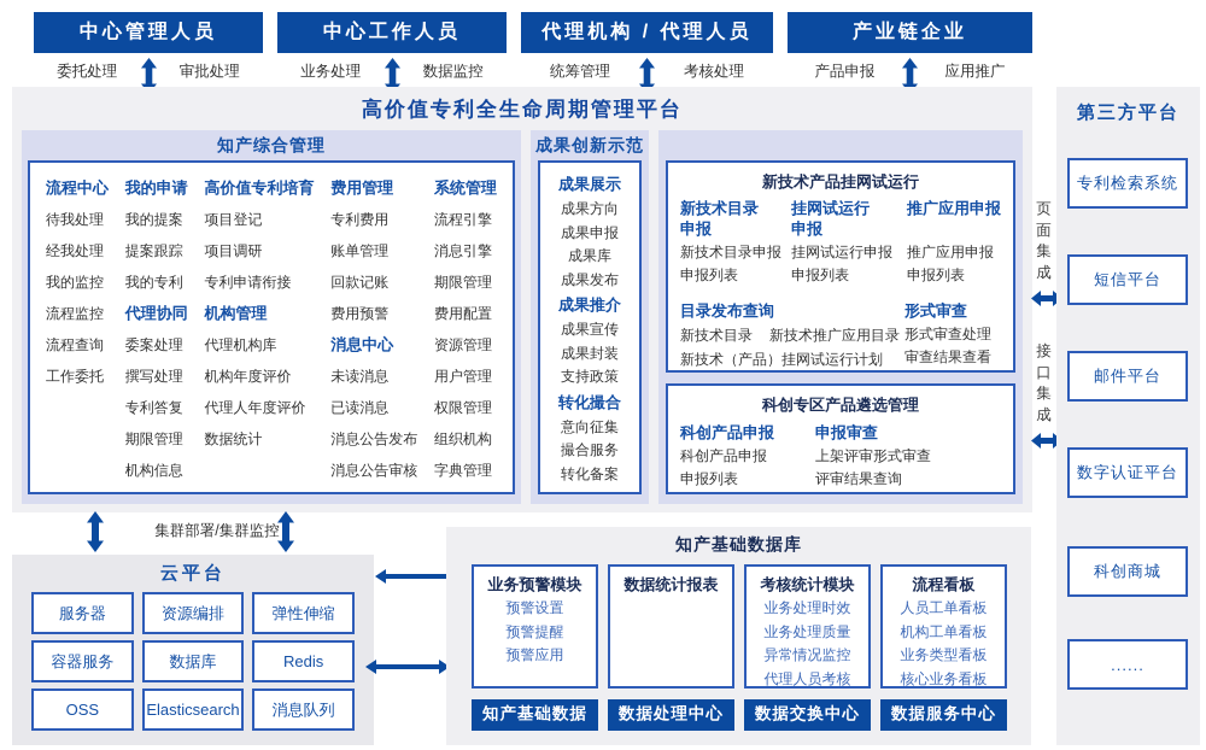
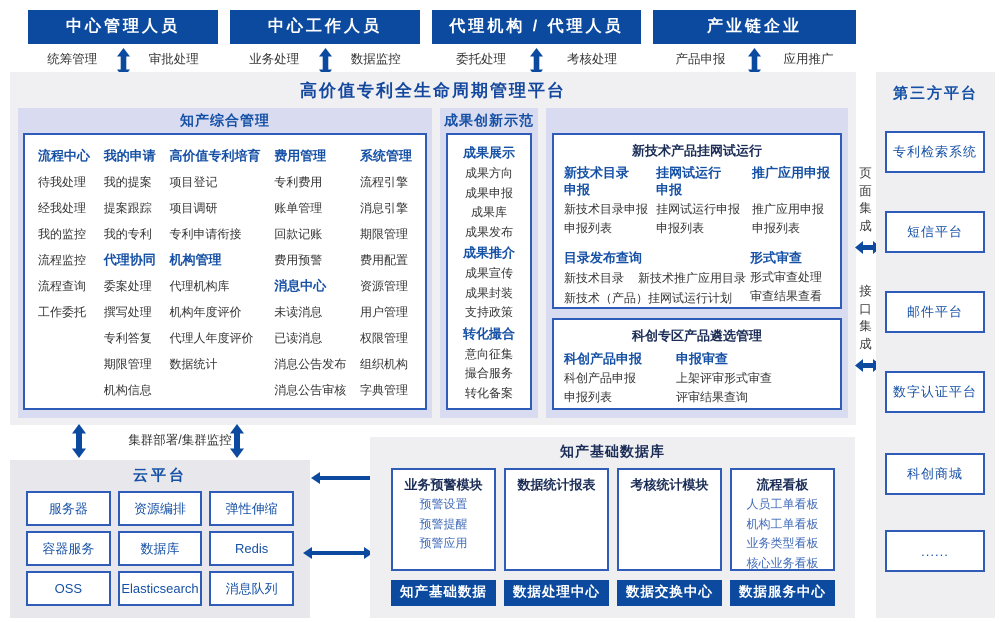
  中心管理人员
- 委托处理
+ 统筹管理
  审批处理
  中心工作人员
  业务处理
  数据监控
  代理机构 / 代理人员
- 统筹管理
+ 委托处理
  考核处理
  产业链企业
  产品申报
  应用推广
  高价值专利全生命周期管理平台
  知产综合管理
  流程中心
  待我处理
  经我处理
  我的监控
  流程监控
  流程查询
  工作委托
  我的申请
  我的提案
  提案跟踪
  我的专利
  代理协同
  委案处理
  撰写处理
  专利答复
  期限管理
  机构信息
  高价值专利培育
  项目登记
  项目调研
  专利申请衔接
  机构管理
  代理机构库
  机构年度评价
  代理人年度评价
  数据统计
  费用管理
  专利费用
  账单管理
  回款记账
  费用预警
  消息中心
  未读消息
  已读消息
  消息公告发布
  消息公告审核
  系统管理
  流程引擎
  消息引擎
  期限管理
  费用配置
  资源管理
  用户管理
  权限管理
  组织机构
  字典管理
  成果创新示范
  成果展示
  成果方向
  成果申报
  成果库
  成果发布
  成果推介
  成果宣传
  成果封装
  支持政策
  转化撮合
  意向征集
  撮合服务
  转化备案
  新技术产品挂网试运行
  新技术目录申报
  新技术目录申报
  申报列表
  挂网试运行申报
  挂网试运行申报
  申报列表
  推广应用申报
  推广应用申报
  申报列表
  目录发布查询
  新技术目录
  新技术推广应用目录
  新技术（产品）挂网试运行计划
  形式审查
  形式审查处理
  审查结果查看
  科创专区产品遴选管理
  科创产品申报
  科创产品申报
  申报列表
  申报审查
  上架评审形式审查
  评审结果查询
  页面集成
  接口集成
  第三方平台
  专利检索系统
  短信平台
  邮件平台
  数字认证平台
  科创商城
  ......
  集群部署/集群监控
  云平台
  服务器
  资源编排
  弹性伸缩
  容器服务
  数据库
  Redis
  OSS
  Elasticsearch
  消息队列
  知产基础数据库
  业务预警模块
  预警设置
  预警提醒
  预警应用
  数据统计报表
  考核统计模块
- 业务处理时效
- 业务处理质量
- 异常情况监控
- 代理人员考核
  流程看板
  人员工单看板
  机构工单看板
  业务类型看板
  核心业务看板
  知产基础数据
  数据处理中心
  数据交换中心
  数据服务中心
